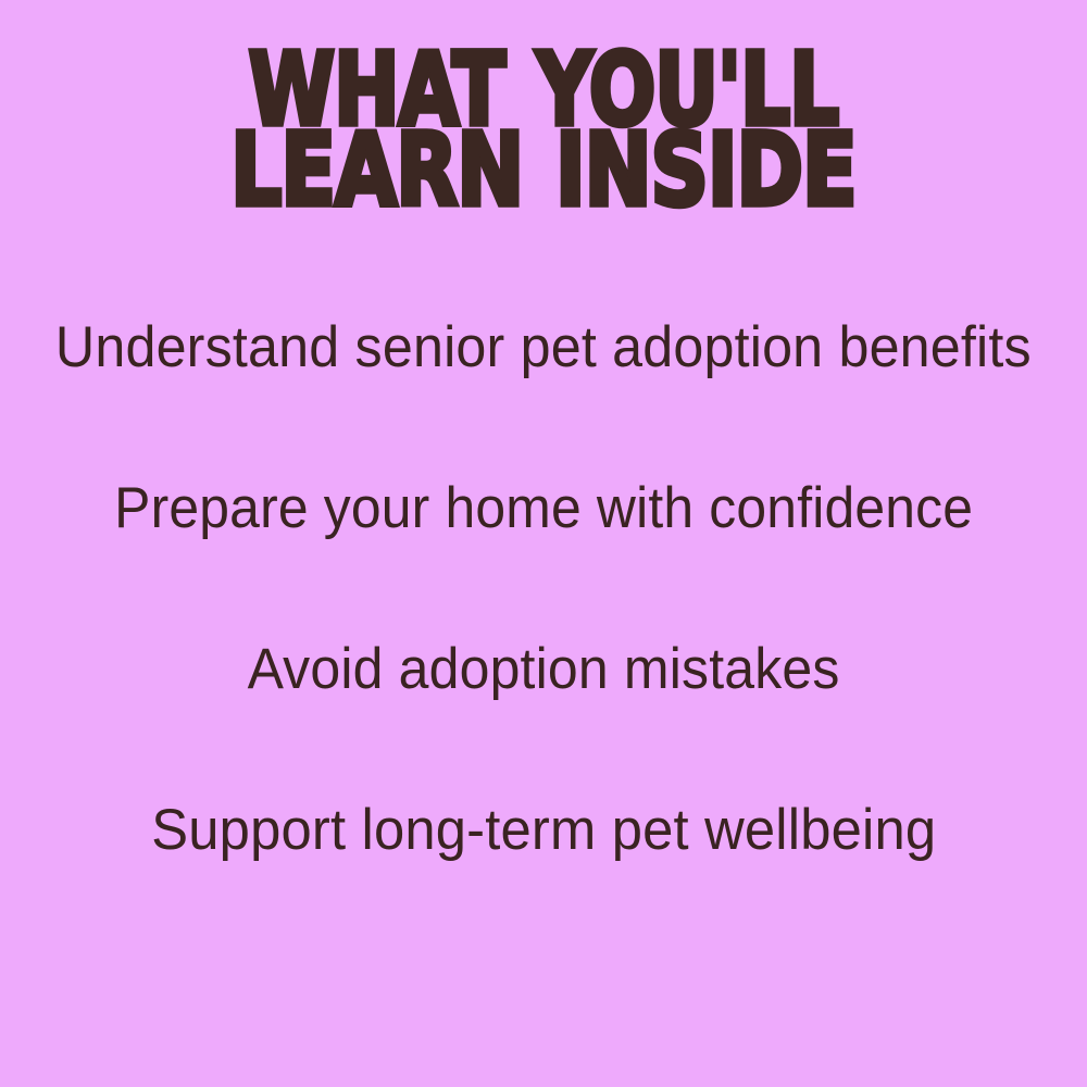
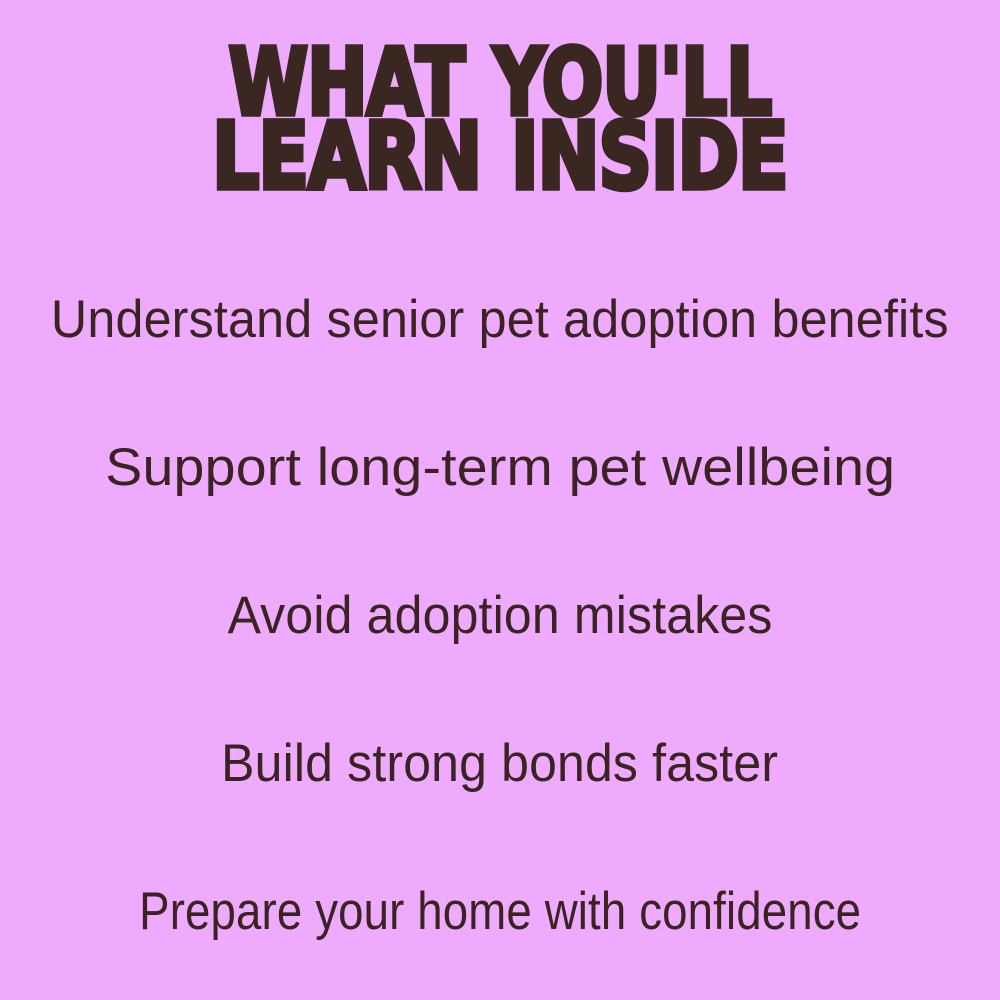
  WHAT YOU'LL
  LEARN INSIDE
  Understand senior pet adoption benefits
- Prepare your home with confidence
+ Support long-term pet wellbeing
  Avoid adoption mistakes
+ Build strong bonds faster
- Support long-term pet wellbeing
+ Prepare your home with confidence
